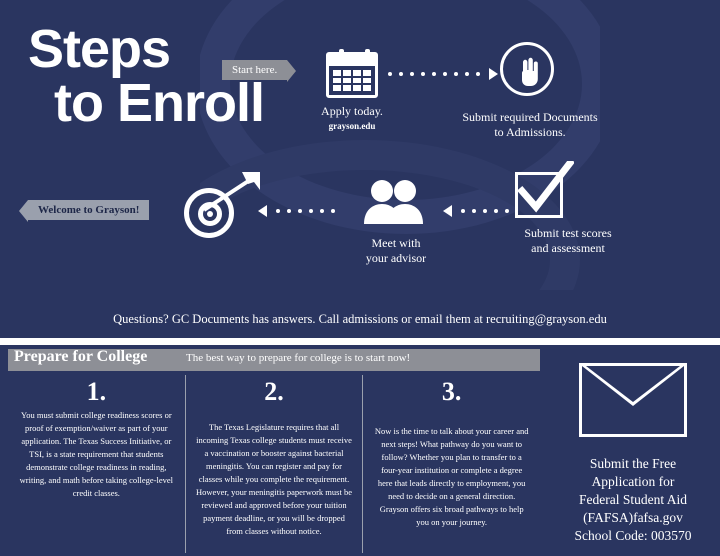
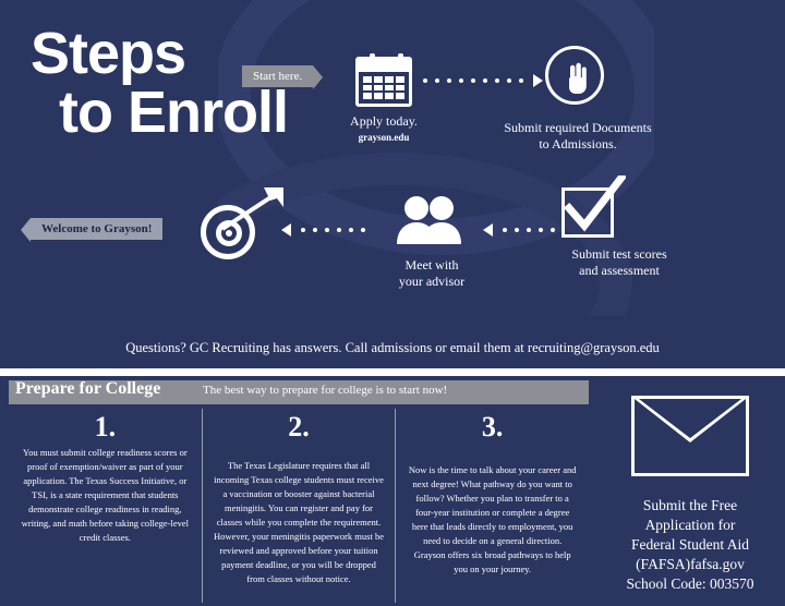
  Steps
  to Enroll
  Start here.
  Welcome to Grayson!
  Apply today.
  grayson.edu
  Submit required Documents
  to Admissions.
  Submit test scores
  and assessment
  Meet with
  your advisor
- Questions? GC Documents has answers. Call admissions or email them at recruiting@grayson.edu
+ Questions? GC Recruiting has answers. Call admissions or email them at recruiting@grayson.edu
  Prepare for College
  The best way to prepare for college is to start now!
  1.
  You must submit college readiness scores or proof of exemption/waiver as part of your application. The Texas Success Initiative, or TSI, is a state requirement that students demonstrate college readiness in reading, writing, and math before taking college-level credit classes.
  2.
  The Texas Legislature requires that all incoming Texas college students must receive a vaccination or booster against bacterial meningitis. You can register and pay for classes while you complete the requirement. However, your meningitis paperwork must be reviewed and approved before your tuition payment deadline, or you will be dropped from classes without notice.
  3.
- Now is the time to talk about your career and next steps! What pathway do you want to follow? Whether you plan to transfer to a four-year institution or complete a degree here that leads directly to employment, you need to decide on a general direction. Grayson offers six broad pathways to help you on your journey.
+ Now is the time to talk about your career and next degree! What pathway do you want to follow? Whether you plan to transfer to a four-year institution or complete a degree here that leads directly to employment, you need to decide on a general direction. Grayson offers six broad pathways to help you on your journey.
  Submit the Free
  Application for
  Federal Student Aid
  (FAFSA)fafsa.gov
  School Code: 003570
